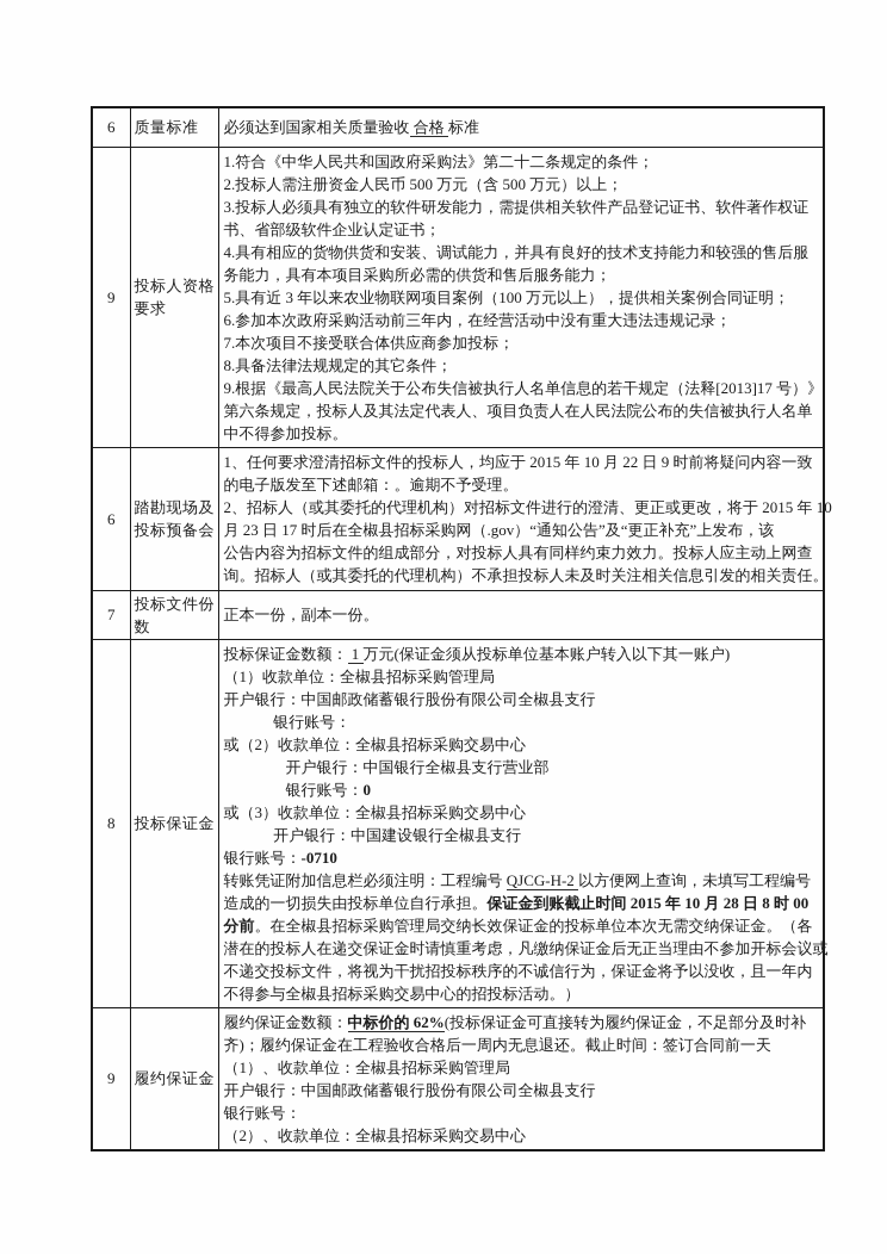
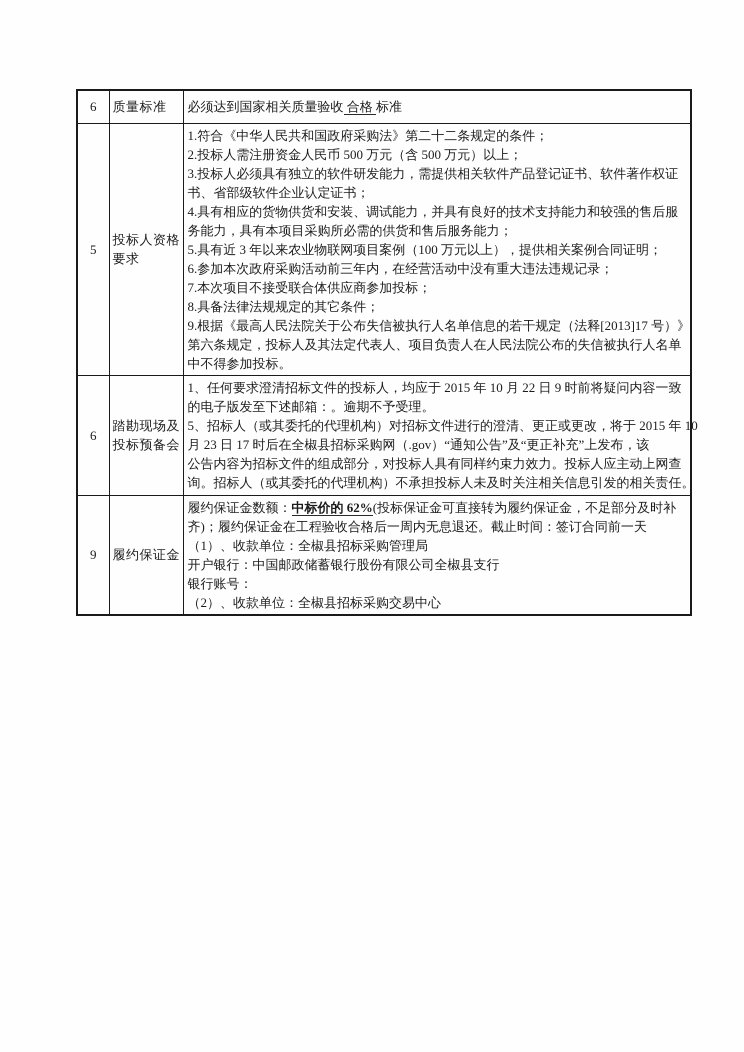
  6	质量标准	必须达到国家相关质量验收 合格 标准
- 9	投标人资格要求	1.符合《中华人民共和国政府采购法》第二十二条规定的条件；2.投标人需注册资金人民币 500 万元（含 500 万元）以上；3.投标人必须具有独立的软件研发能力，需提供相关软件产品登记证书、软件著作权证书、省部级软件企业认定证书；4.具有相应的货物供货和安装、调试能力，并具有良好的技术支持能力和较强的售后服务能力，具有本项目采购所必需的供货和售后服务能力；5.具有近 3 年以来农业物联网项目案例（100 万元以上），提供相关案例合同证明；6.参加本次政府采购活动前三年内，在经营活动中没有重大违法违规记录；7.本次项目不接受联合体供应商参加投标；8.具备法律法规规定的其它条件；9.根据《最高人民法院关于公布失信被执行人名单信息的若干规定（法释[2013]17 号）》第六条规定，投标人及其法定代表人、项目负责人在人民法院公布的失信被执行人名单中不得参加投标。
+ 5	投标人资格要求	1.符合《中华人民共和国政府采购法》第二十二条规定的条件；2.投标人需注册资金人民币 500 万元（含 500 万元）以上；3.投标人必须具有独立的软件研发能力，需提供相关软件产品登记证书、软件著作权证书、省部级软件企业认定证书；4.具有相应的货物供货和安装、调试能力，并具有良好的技术支持能力和较强的售后服务能力，具有本项目采购所必需的供货和售后服务能力；5.具有近 3 年以来农业物联网项目案例（100 万元以上），提供相关案例合同证明；6.参加本次政府采购活动前三年内，在经营活动中没有重大违法违规记录；7.本次项目不接受联合体供应商参加投标；8.具备法律法规规定的其它条件；9.根据《最高人民法院关于公布失信被执行人名单信息的若干规定（法释[2013]17 号）》第六条规定，投标人及其法定代表人、项目负责人在人民法院公布的失信被执行人名单中不得参加投标。
- 6	踏勘现场及投标预备会	1、任何要求澄清招标文件的投标人，均应于 2015 年 10 月 22 日 9 时前将疑问内容一致的电子版发至下述邮箱：。逾期不予受理。2、招标人（或其委托的代理机构）对招标文件进行的澄清、更正或更改，将于 2015 年 10月 23 日 17 时后在全椒县招标采购网（.gov）“通知公告”及“更正补充”上发布，该公告内容为招标文件的组成部分，对投标人具有同样约束力效力。投标人应主动上网查询。招标人（或其委托的代理机构）不承担投标人未及时关注相关信息引发的相关责任。
+ 6	踏勘现场及投标预备会	1、任何要求澄清招标文件的投标人，均应于 2015 年 10 月 22 日 9 时前将疑问内容一致的电子版发至下述邮箱：。逾期不予受理。5、招标人（或其委托的代理机构）对招标文件进行的澄清、更正或更改，将于 2015 年 10月 23 日 17 时后在全椒县招标采购网（.gov）“通知公告”及“更正补充”上发布，该公告内容为招标文件的组成部分，对投标人具有同样约束力效力。投标人应主动上网查询。招标人（或其委托的代理机构）不承担投标人未及时关注相关信息引发的相关责任。
- 7	投标文件份数	正本一份，副本一份。
- 8	投标保证金	投标保证金数额： 1 万元(保证金须从投标单位基本账户转入以下其一账户)（1）收款单位：全椒县招标采购管理局开户银行：中国邮政储蓄银行股份有限公司全椒县支行银行账号：或（2）收款单位：全椒县招标采购交易中心开户银行：中国银行全椒县支行营业部银行账号：0或（3）收款单位：全椒县招标采购交易中心开户银行：中国建设银行全椒县支行银行账号：-0710转账凭证附加信息栏必须注明：工程编号 QJCG-H-2 以方便网上查询，未填写工程编号造成的一切损失由投标单位自行承担。保证金到账截止时间 2015 年 10 月 28 日 8 时 00分前。在全椒县招标采购管理局交纳长效保证金的投标单位本次无需交纳保证金。（各潜在的投标人在递交保证金时请慎重考虑，凡缴纳保证金后无正当理由不参加开标会议或不递交投标文件，将视为干扰招投标秩序的不诚信行为，保证金将予以没收，且一年内不得参与全椒县招标采购交易中心的招投标活动。）
  9	履约保证金	履约保证金数额：中标价的 62%(投标保证金可直接转为履约保证金，不足部分及时补齐)；履约保证金在工程验收合格后一周内无息退还。截止时间：签订合同前一天（1）、收款单位：全椒县招标采购管理局开户银行：中国邮政储蓄银行股份有限公司全椒县支行银行账号：（2）、收款单位：全椒县招标采购交易中心
